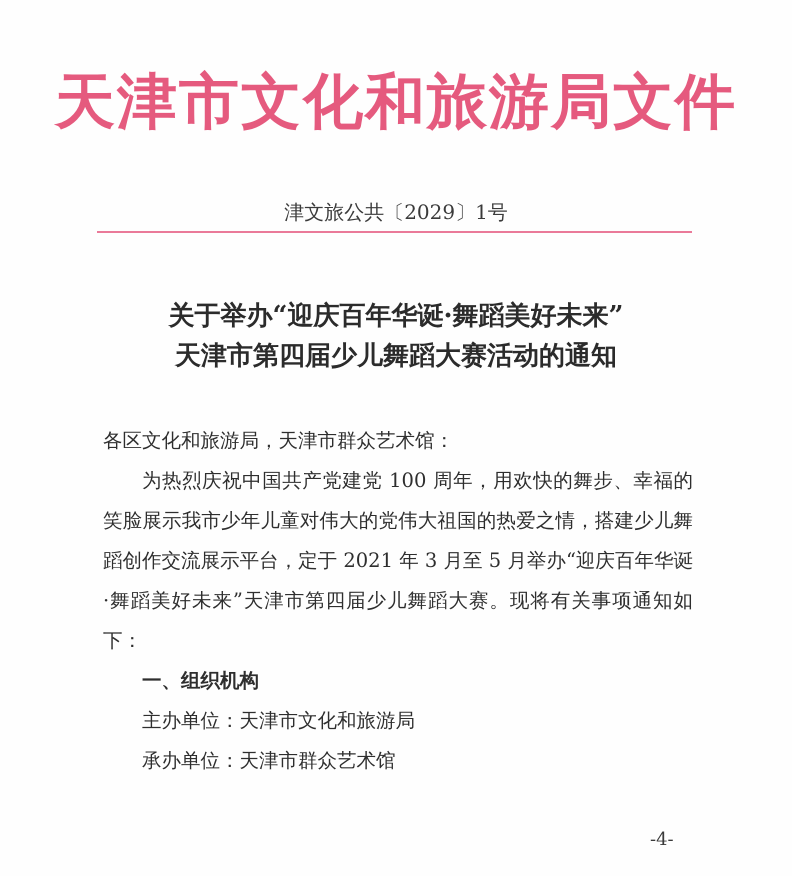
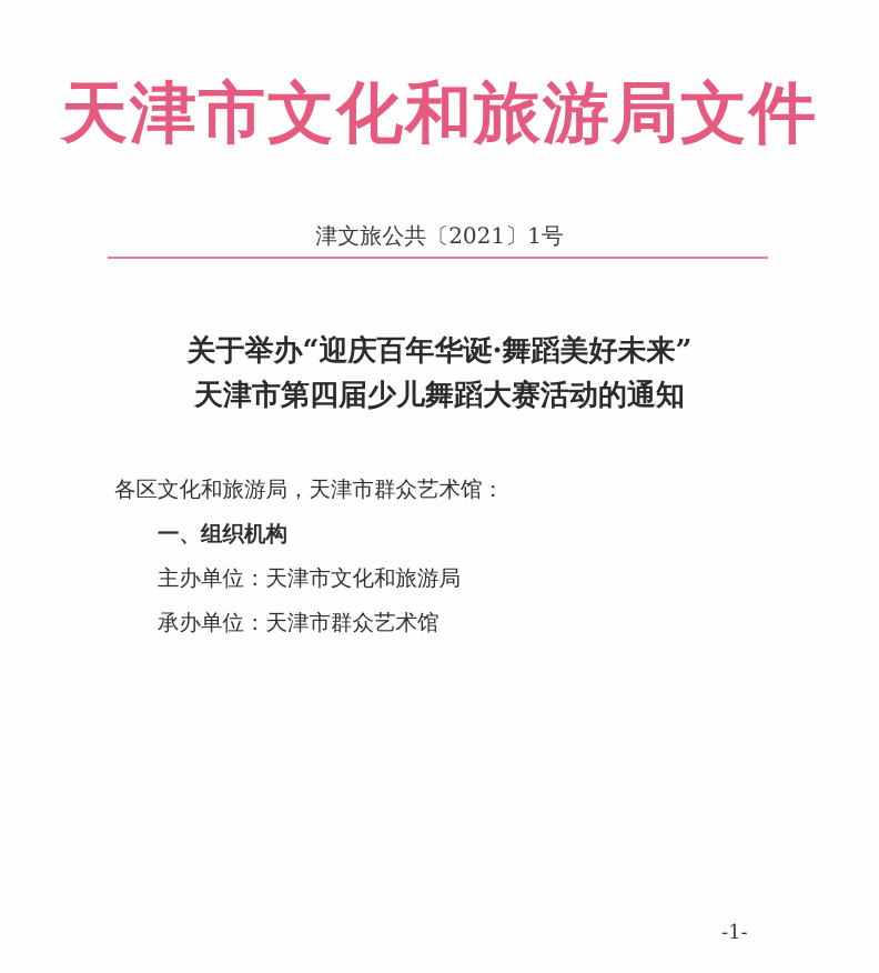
  天津市文化和旅游局文件
- 津文旅公共〔2029〕1号
+ 津文旅公共〔2021〕1号
  关于举办“迎庆百年华诞·舞蹈美好未来”
  天津市第四届少儿舞蹈大赛活动的通知
  各区文化和旅游局，天津市群众艺术馆：
- 为热烈庆祝中国共产党建党 100 周年，用欢快的舞步、幸福的笑脸展示我市少年儿童对伟大的党伟大祖国的热爱之情，搭建少儿舞蹈创作交流展示平台，定于 2021 年 3 月至 5 月举办“迎庆百年华诞·舞蹈美好未来”天津市第四届少儿舞蹈大赛。现将有关事项通知如下：
  一、组织机构
  主办单位：天津市文化和旅游局
  承办单位：天津市群众艺术馆
- -4-
+ -1-
